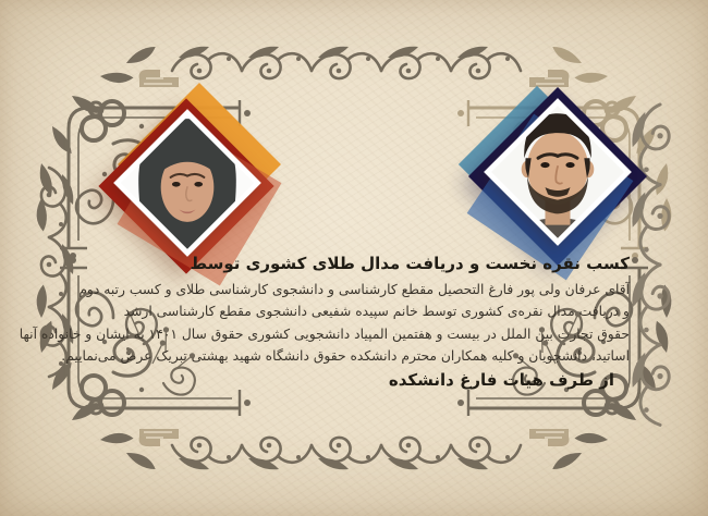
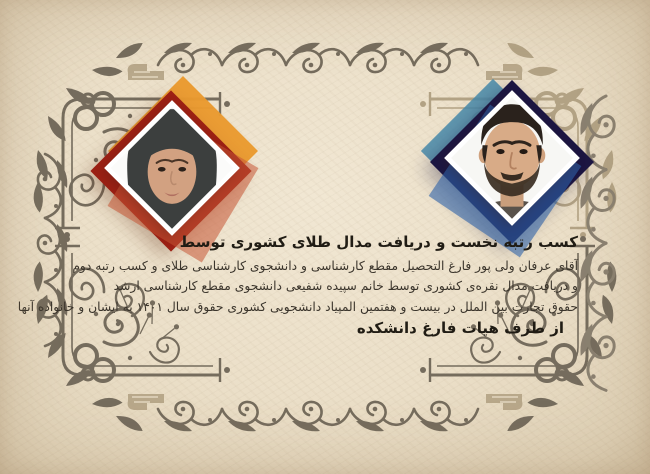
- کسب نقره نخست و دریافت مدال طلای کشوری توسط
+ کسب رتبه نخست و دریافت مدال طلای کشوری توسط
  آقای عرفان ولی پور فارغ التحصیل مقطع کارشناسی و دانشجوی کارشناسی طلای و کسب رتبه دوم
  و دریافت مدال نقره‌ی کشوری توسط خانم سپیده شفیعی دانشجوی مقطع کارشناسی ارشد
  حقوق تجارت بین الملل در بیست و هفتمین المپیاد دانشجویی کشوری حقوق سال ۱۴۰۱ به ایشان و خانواده آنها
- اساتید، دانشجویان و کلیه همکاران محترم دانشکده حقوق دانشگاه شهید بهشتی تبریک عرض می‌نماییم.
  از طرف هیات فارغ دانشکده
